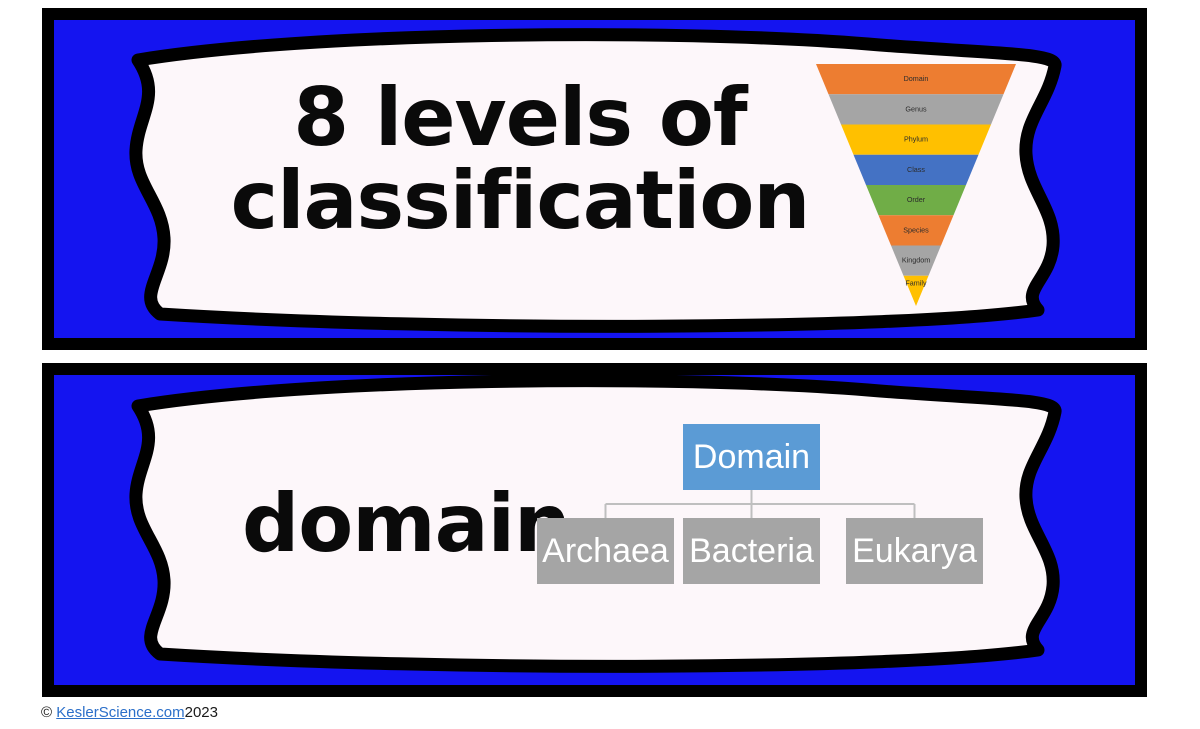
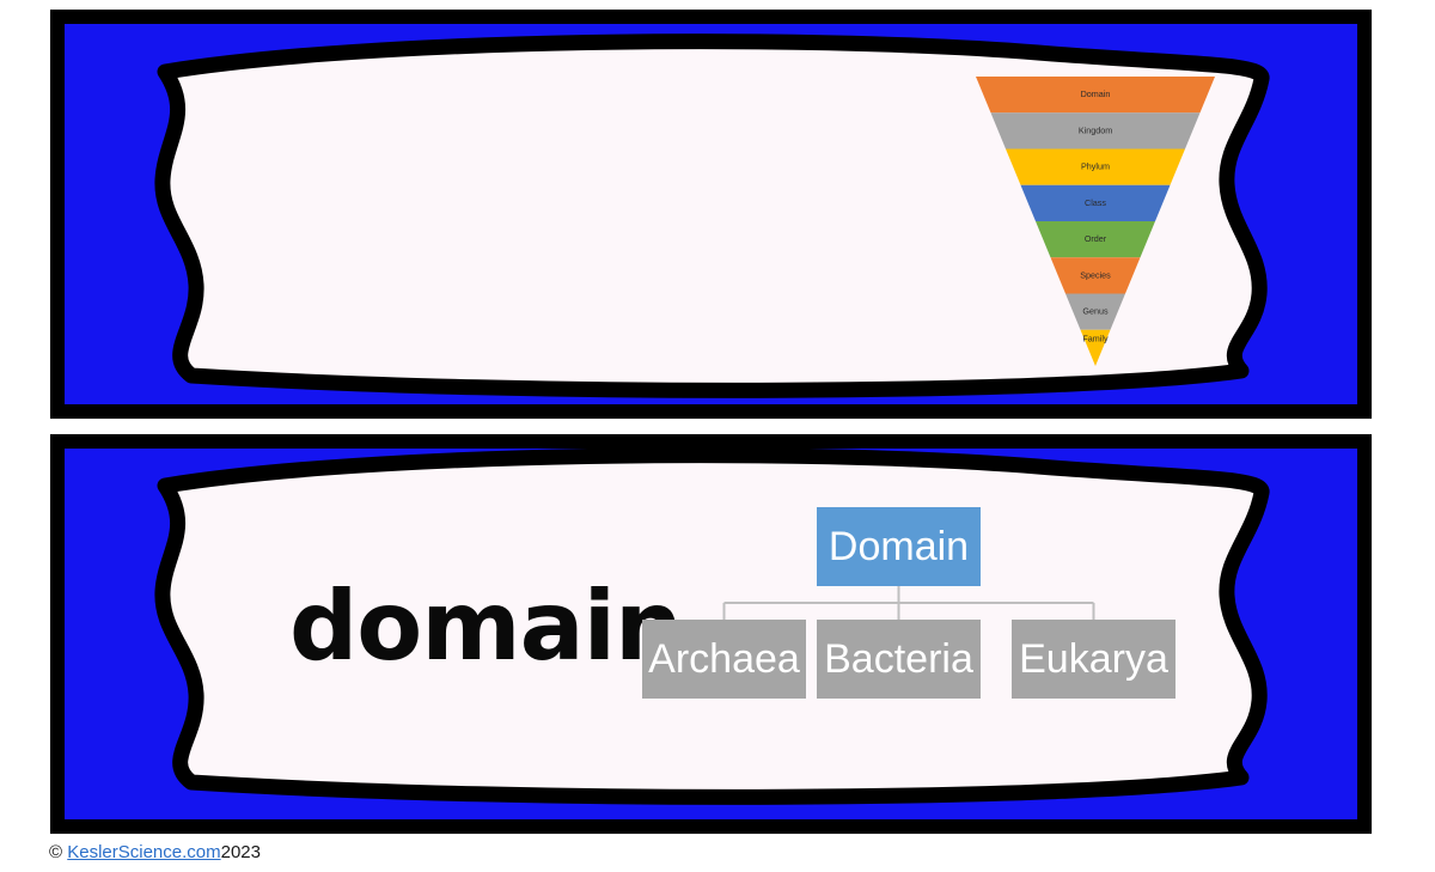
- 8 levels of
- classification
  Domain
- Genus
+ Kingdom
  Phylum
  Class
  Order
  Species
- Kingdom
+ Genus
  Family
  domai
  Domain
  Archaea
  Bacteria
  Eukarya
  © KeslerScience.com2023
